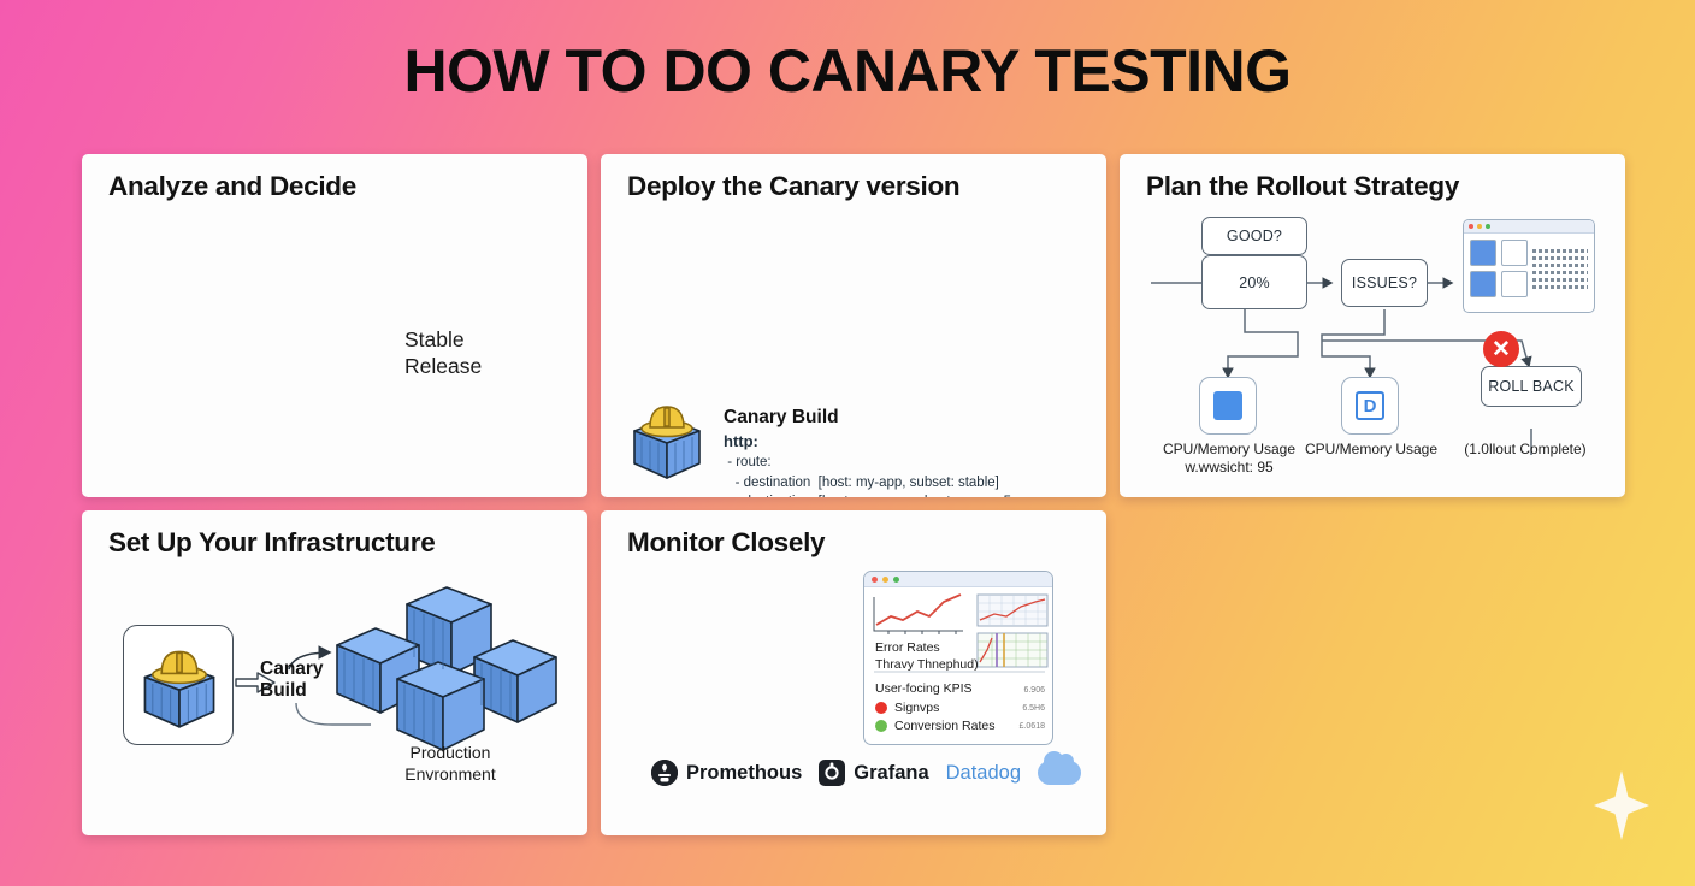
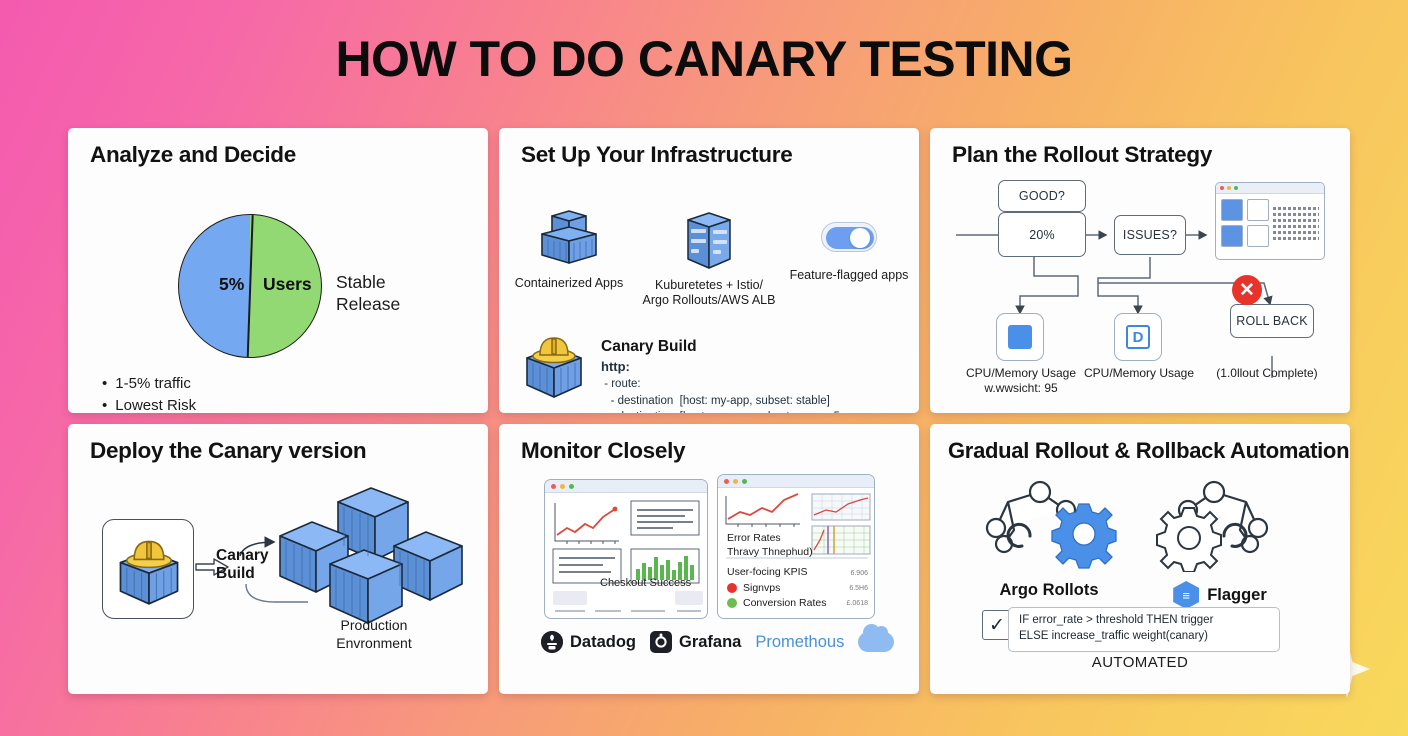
  HOW TO DO CANARY TESTING
  Analyze and Decide
+ 5%
+ Users
  Stable
  Release
+ 1-5% traffic
+ Lowest Risk
- Deploy the Canary version
+ Set Up Your Infrastructure
+ Containerized Apps
+ Kuburetetes + Istio/
+ Argo Rollouts/AWS ALB
+ Feature-flagged apps
  Canary Build
  http:
  - route:
  - destination [host: my-app, subset: stable]
  Plan the Rollout Strategy
  GOOD?
  20%
  ISSUES?
  ROLL BACK
  ✕
  D
  CPU/Memory Usage
  w.wwsicht: 95
  CPU/Memory Usage
  (1.0llout Complete)
- Set Up Your Infrastructure
+ Deploy the Canary version
  Canary
  Build
  Production
  Envronment
  Monitor Closely
+ Cheskout Success
  Error Rates
  Thravy Thnephud)
  User-focing KPIS
  Signvps
  Conversion Rates
- Promethous
+ Datadog
  Grafana
- Datadog
+ Promethous
+ Gradual Rollout & Rollback Automation
+ Argo Rollots
+ ≡
+ Flagger
+ ✓
+ IF error_rate > threshold THEN trigger
+ ELSE increase_traffic weight(canary)
+ AUTOMATED
